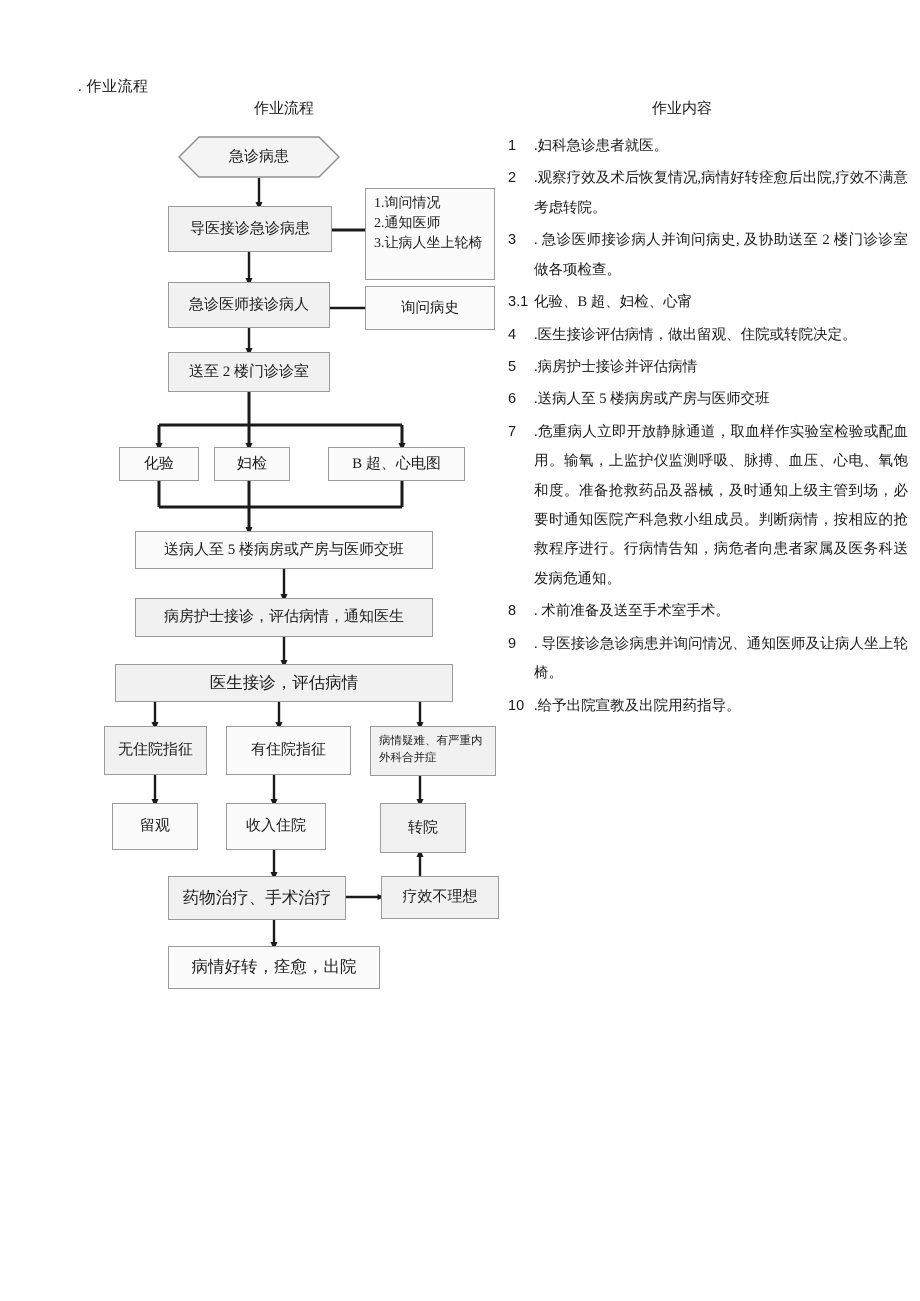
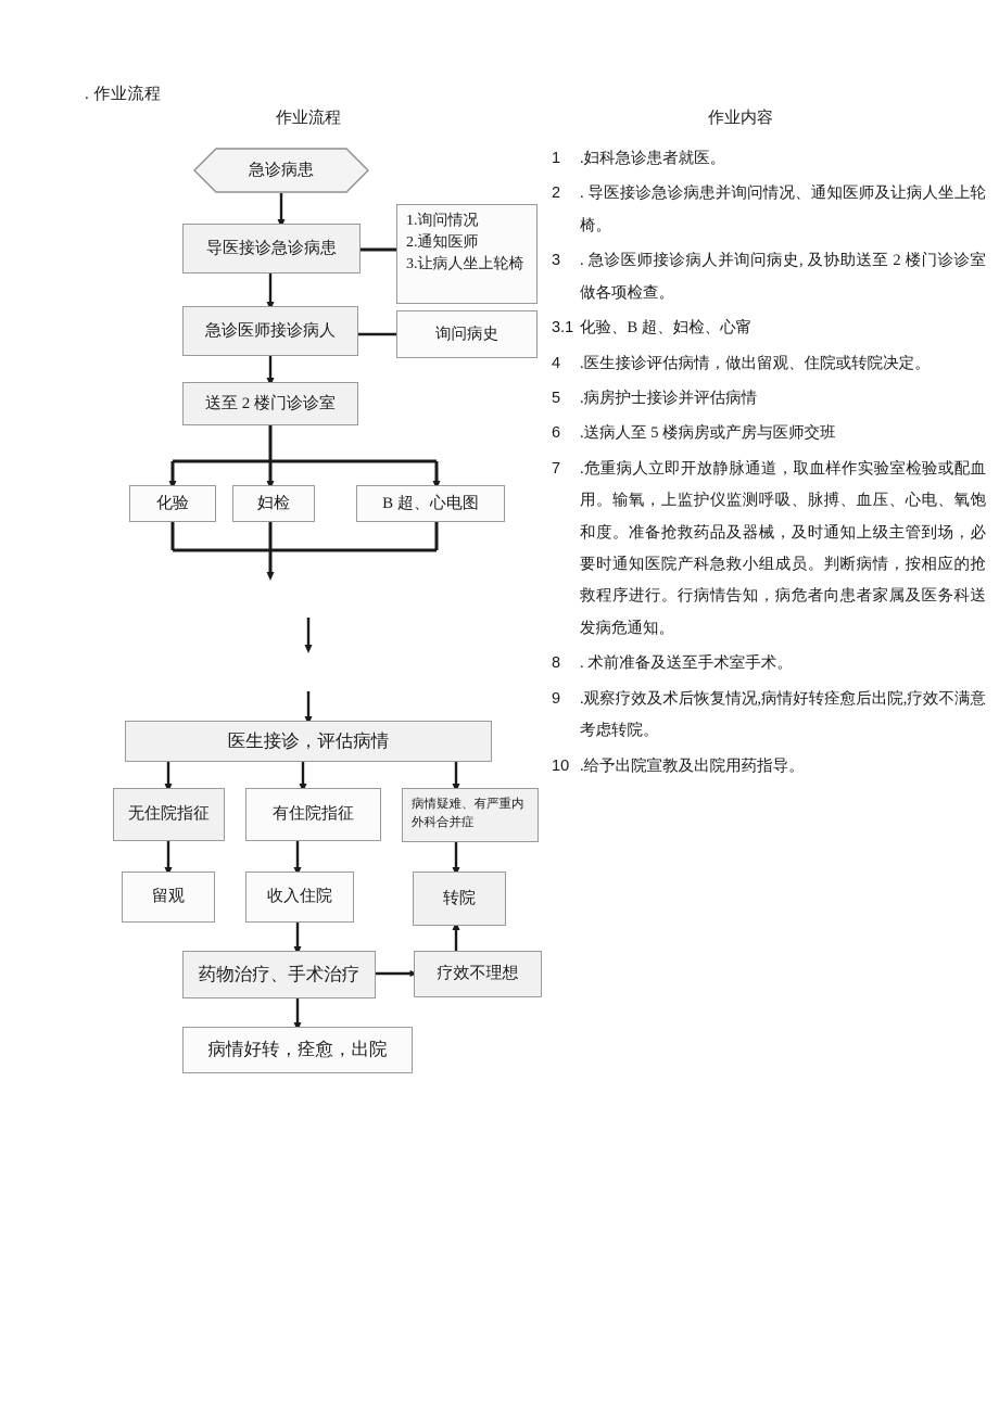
  . 作业流程
  作业流程
  作业内容
  急诊病患
  导医接诊急诊病患
  1.询问情况
  2.通知医师
  3.让病人坐上轮椅
  急诊医师接诊病人
  询问病史
  送至 2 楼门诊诊室
  化验
  妇检
  B 超、心电图
- 送病人至 5 楼病房或产房与医师交班
- 病房护士接诊，评估病情，通知医生
  医生接诊，评估病情
  无住院指征
  有住院指征
  病情疑难、有严重内外科合并症
  留观
  收入住院
  转院
  药物治疗、手术治疗
  疗效不理想
  病情好转，痊愈，出院
  1
  .妇科急诊患者就医。
  2
- .观察疗效及术后恢复情况,病情好转痊愈后出院,疗效不满意考虑转院。
+ . 导医接诊急诊病患并询问情况、通知医师及让病人坐上轮椅。
  3
  . 急诊医师接诊病人并询问病史, 及协助送至 2 楼门诊诊室做各项检查。
  3.1
  化验、B 超、妇检、心甯
  4
  .医生接诊评估病情，做出留观、住院或转院决定。
  5
  .病房护士接诊并评估病情
  6
  .送病人至 5 楼病房或产房与医师交班
  7
  .危重病人立即开放静脉通道，取血样作实验室检验或配血用。输氧，上监护仪监测呼吸、脉搏、血压、心电、氧饱和度。准备抢救药品及器械，及时通知上级主管到场，必要时通知医院产科急救小组成员。判断病情，按相应的抢救程序进行。行病情告知，病危者向患者家属及医务科送发病危通知。
  8
  . 术前准备及送至手术室手术。
  9
- . 导医接诊急诊病患并询问情况、通知医师及让病人坐上轮椅。
+ .观察疗效及术后恢复情况,病情好转痊愈后出院,疗效不满意考虑转院。
  10
  .给予出院宣教及出院用药指导。
